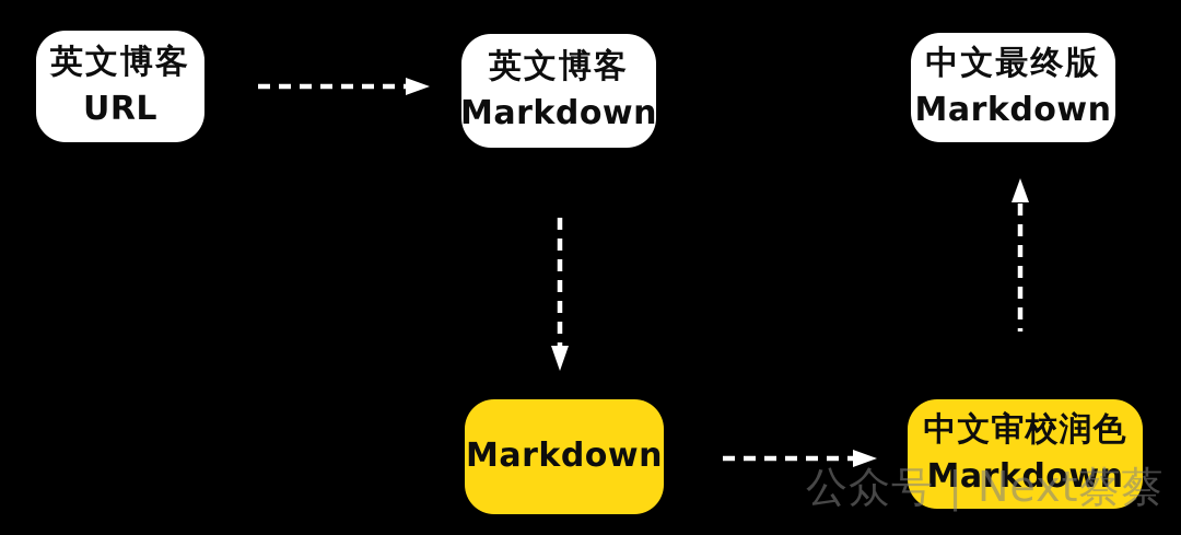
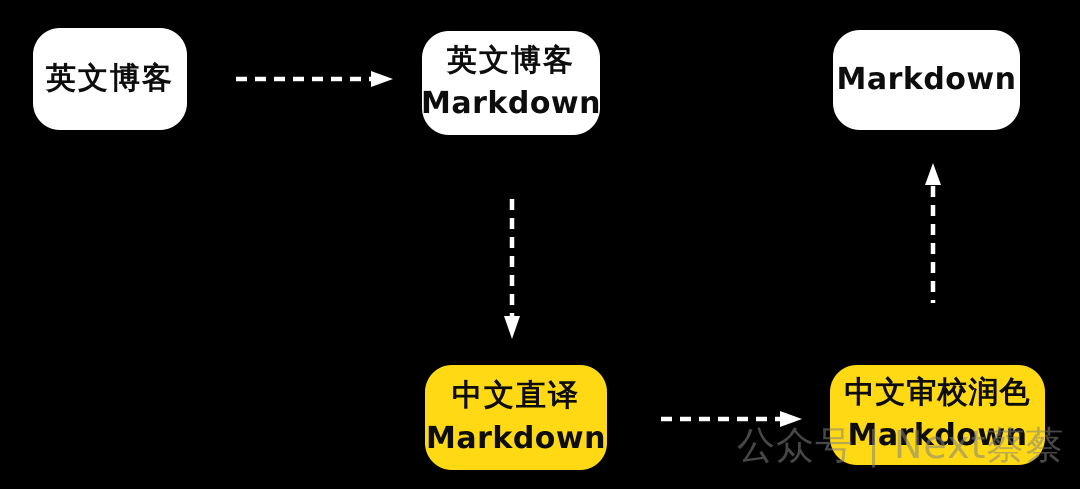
  英文博客
- URL
  英文博客
  Markdown
- 中文最终版
  Markdown
+ 中文直译
  Markdown
  中文审校润色
  Markdown
  公众号 | Next蔡蔡
